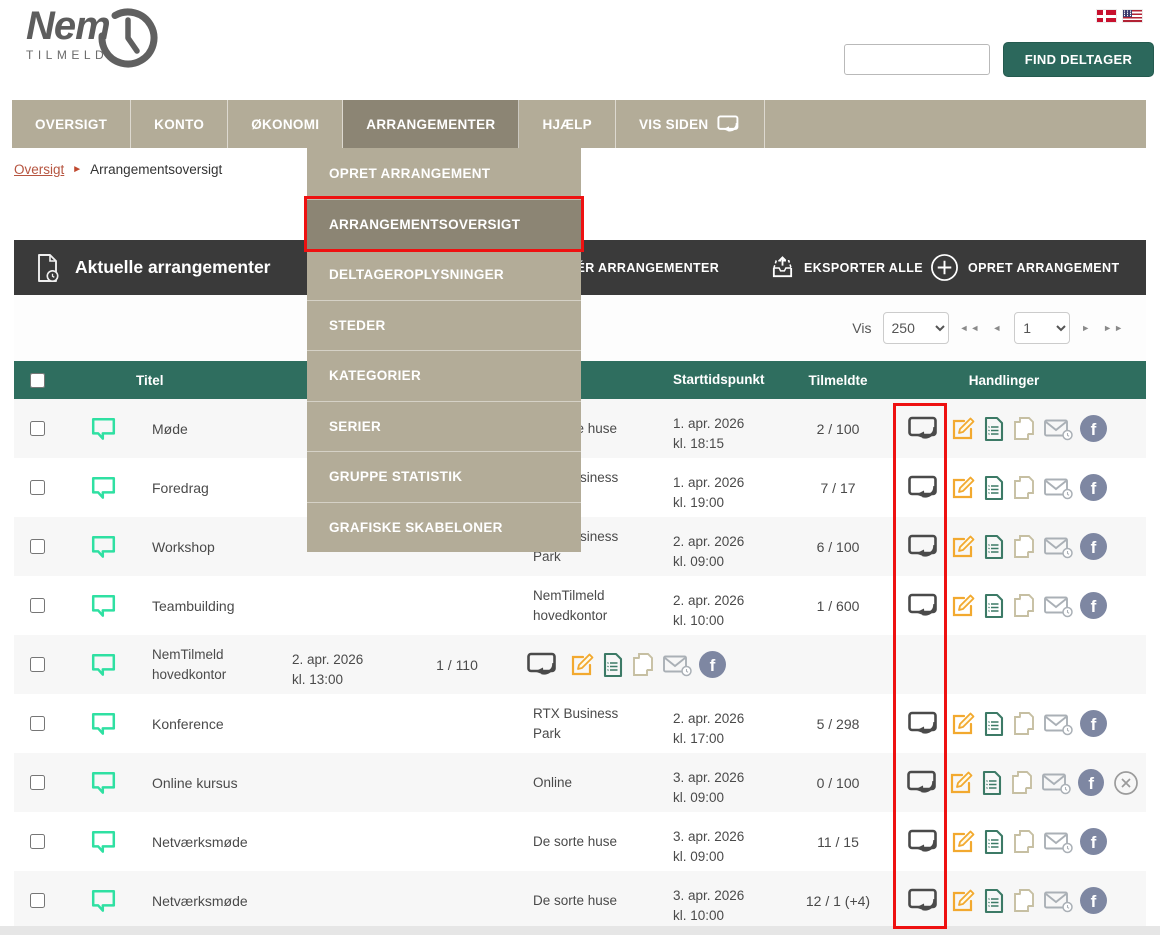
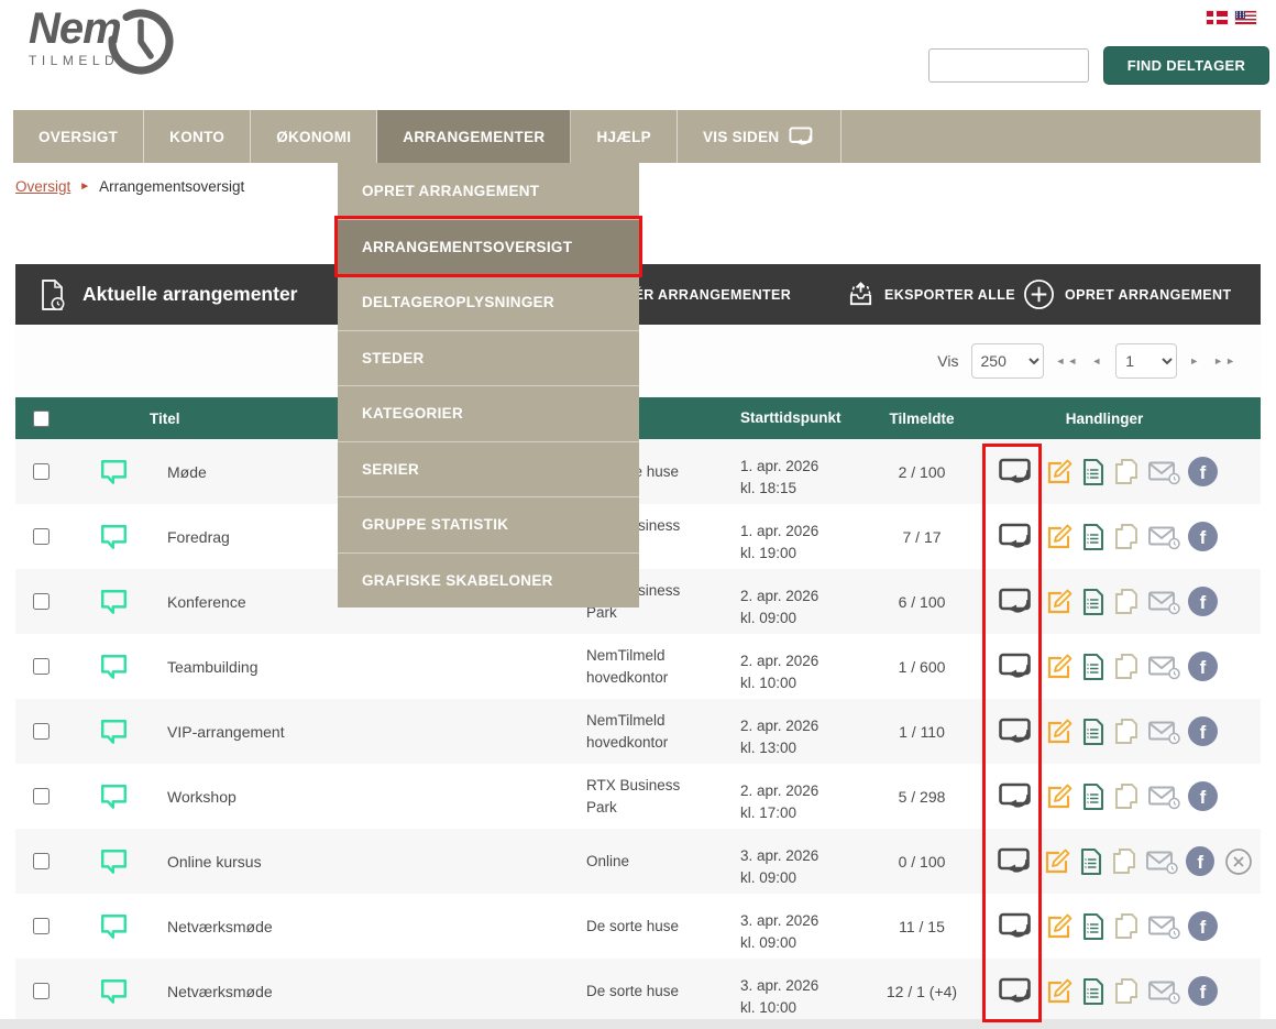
  Nem
  TILMELD
  FIND DELTAGER
  OVERSIGT
  KONTO
  ØKONOMI
  ARRANGEMENTER
  HJÆLP
  VIS SIDEN
  Oversigt
  ►
  Arrangementsoversigt
  Aktuelle arrangementer
  R ARRANGEMENTER
  EKSPORTER ALLE
  OPRET ARRANGEMENT
  Vis
  250
  ◄◄
  ◄
  1
  ►
  ►►
  Titel
  Starttidspunkt
  Tilmeldte
  Handlinger
  Møde
  1. apr. 2026
  kl. 18:15
  2 / 100
  f
  Foredrag
  1. apr. 2026
  kl. 19:00
  7 / 17
  f
- Workshop
+ Konference
  2. apr. 2026
  kl. 09:00
  6 / 100
  f
  Teambuilding
  NemTilmeld hovedkontor
  2. apr. 2026
  kl. 10:00
  1 / 600
  f
+ VIP-arrangement
  NemTilmeld hovedkontor
  2. apr. 2026
  kl. 13:00
  1 / 110
  f
- Konference
+ Workshop
  RTX Business Park
  2. apr. 2026
  kl. 17:00
  5 / 298
  f
  Online kursus
  Online
  3. apr. 2026
  kl. 09:00
  0 / 100
  f
  Netværksmøde
  De sorte huse
  3. apr. 2026
  kl. 09:00
  11 / 15
  f
  Netværksmøde
  De sorte huse
  3. apr. 2026
  kl. 10:00
  12 / 1 (+4)
  f
  OPRET ARRANGEMENT
  ARRANGEMENTSOVERSIGT
  DELTAGEROPLYSNINGER
  STEDER
  KATEGORIER
  SERIER
  GRUPPE STATISTIK
  GRAFISKE SKABELONER
